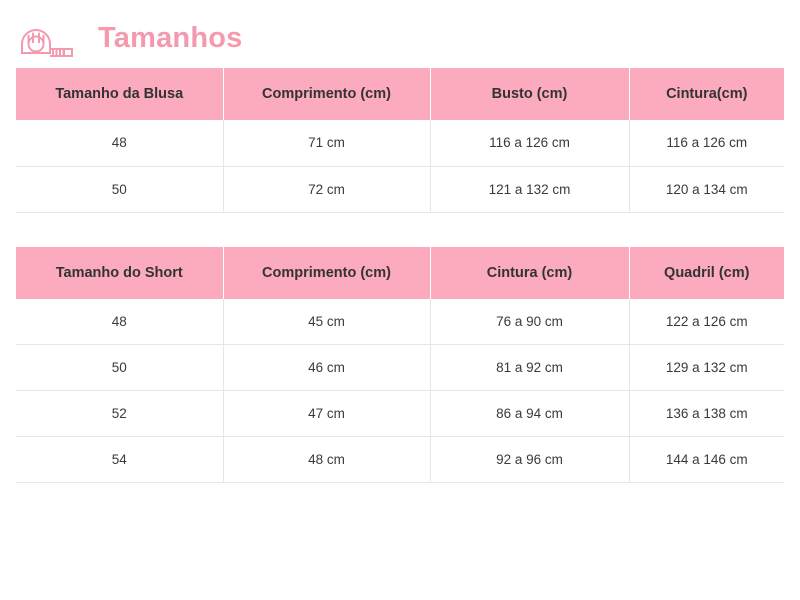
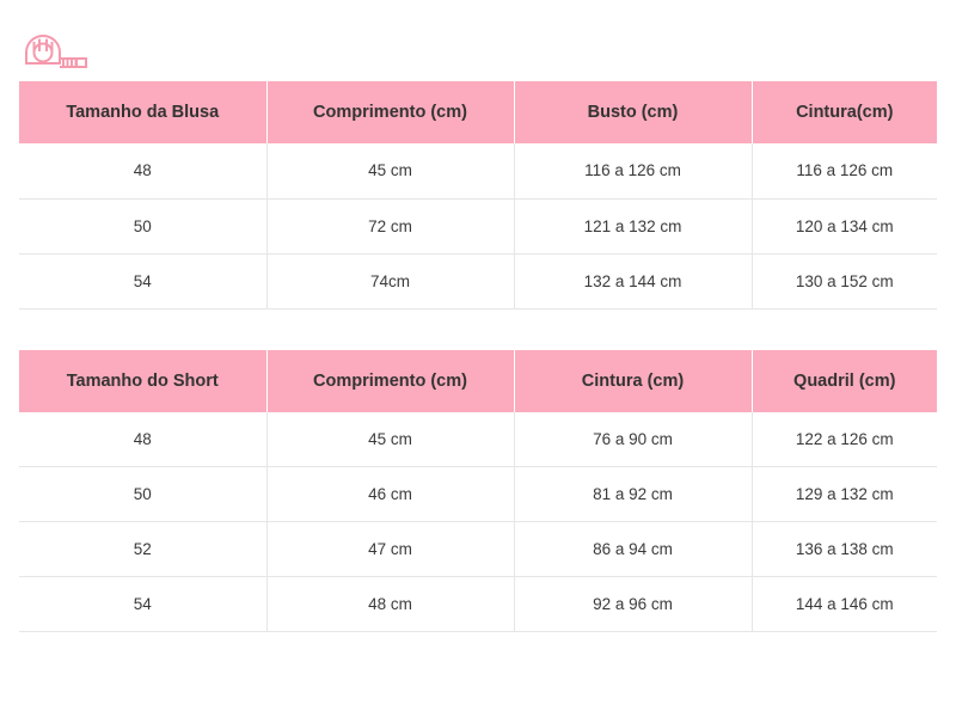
- Tamanhos
  Tamanho da Blusa	Comprimento (cm)	Busto (cm)	Cintura(cm)
- 48	71 cm	116 a 126 cm	116 a 126 cm
+ 48	45 cm	116 a 126 cm	116 a 126 cm
  50	72 cm	121 a 132 cm	120 a 134 cm
+ 54	74cm	132 a 144 cm	130 a 152 cm
  Tamanho do Short	Comprimento (cm)	Cintura (cm)	Quadril (cm)
  48	45 cm	76 a 90 cm	122 a 126 cm
  50	46 cm	81 a 92 cm	129 a 132 cm
  52	47 cm	86 a 94 cm	136 a 138 cm
  54	48 cm	92 a 96 cm	144 a 146 cm
